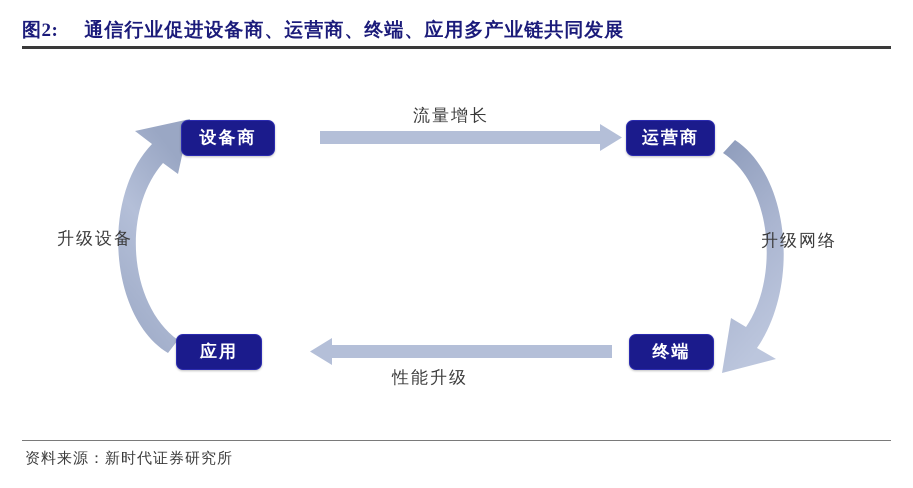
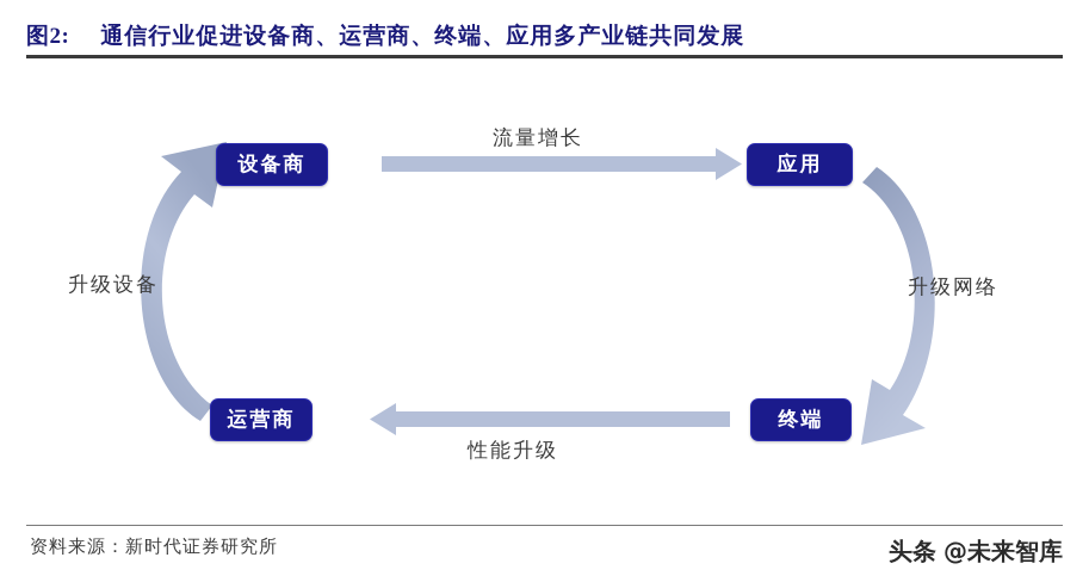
  图2:
  通信行业促进设备商、运营商、终端、应用多产业链共同发展
  设备商
- 运营商
+ 应用
  终端
- 应用
+ 运营商
  流量增长
  升级网络
  性能升级
  升级设备
  资料来源：新时代证券研究所
+ 头条
+ @未来智库
